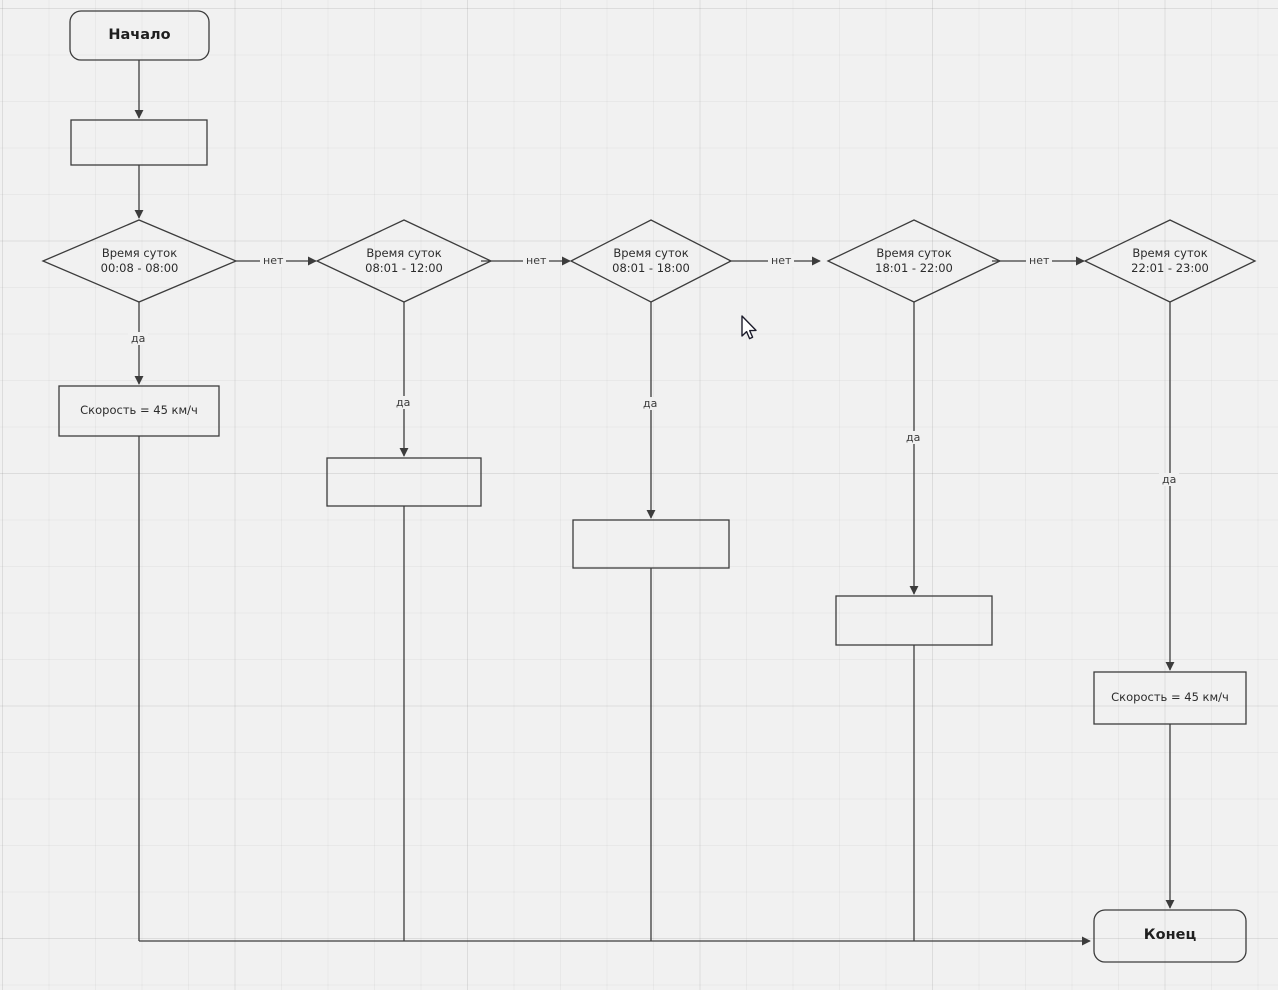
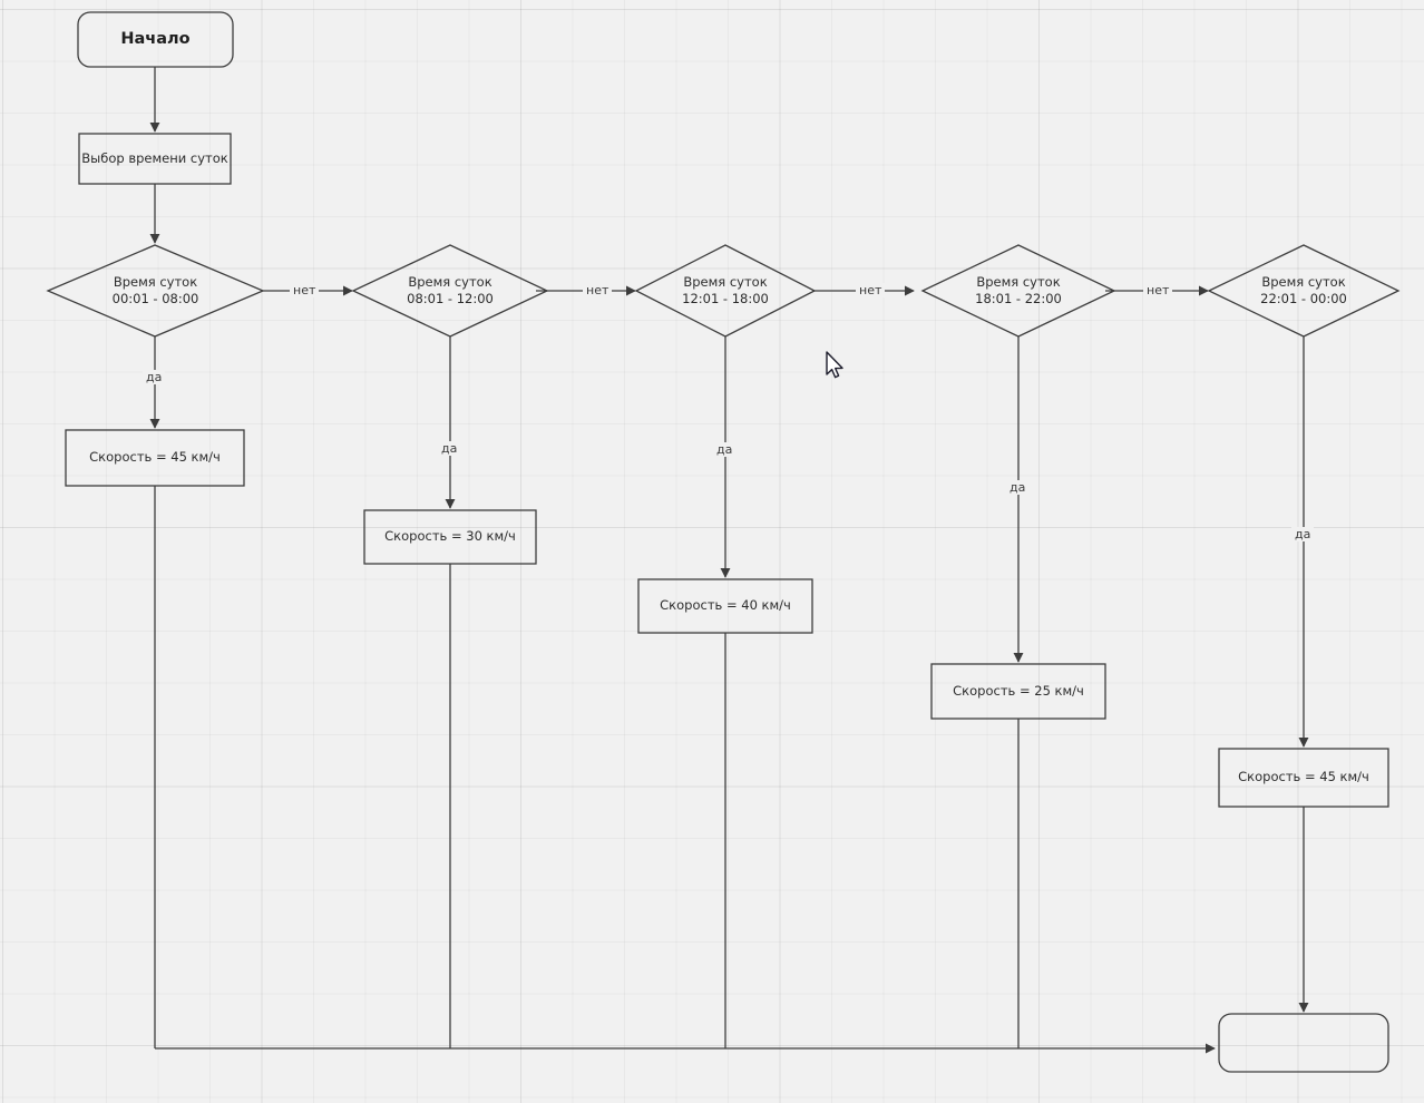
  Начало
+ Выбор времени суток
  Время суток
- 00:08 - 08:00
+ 00:01 - 08:00
  Время суток
  08:01 - 12:00
  Время суток
- 08:01 - 18:00
+ 12:01 - 18:00
  Время суток
  18:01 - 22:00
  Время суток
- 22:01 - 23:00
+ 22:01 - 00:00
  Скорость = 45 км/ч
+ Скорость = 30 км/ч
+ Скорость = 40 км/ч
+ Скорость = 25 км/ч
  Скорость = 45 км/ч
- Конец
  нет
  нет
  нет
  нет
  да
  да
  да
  да
  да
